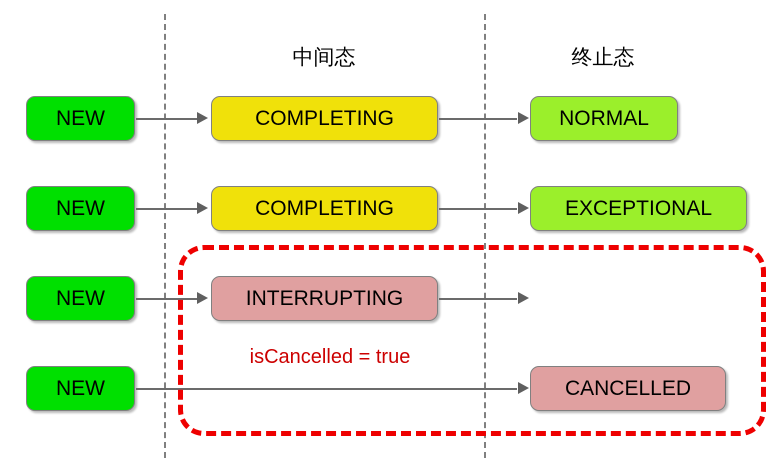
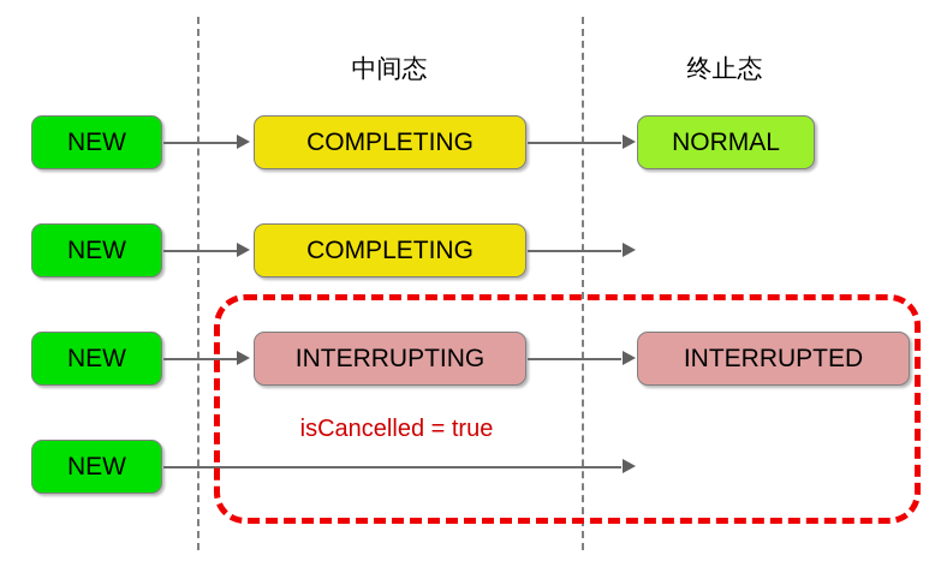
  中间态
  终止态
  NEW
  COMPLETING
  NORMAL
  NEW
  COMPLETING
- EXCEPTIONAL
  NEW
  INTERRUPTING
+ INTERRUPTED
  NEW
- CANCELLED
  isCancelled = true
